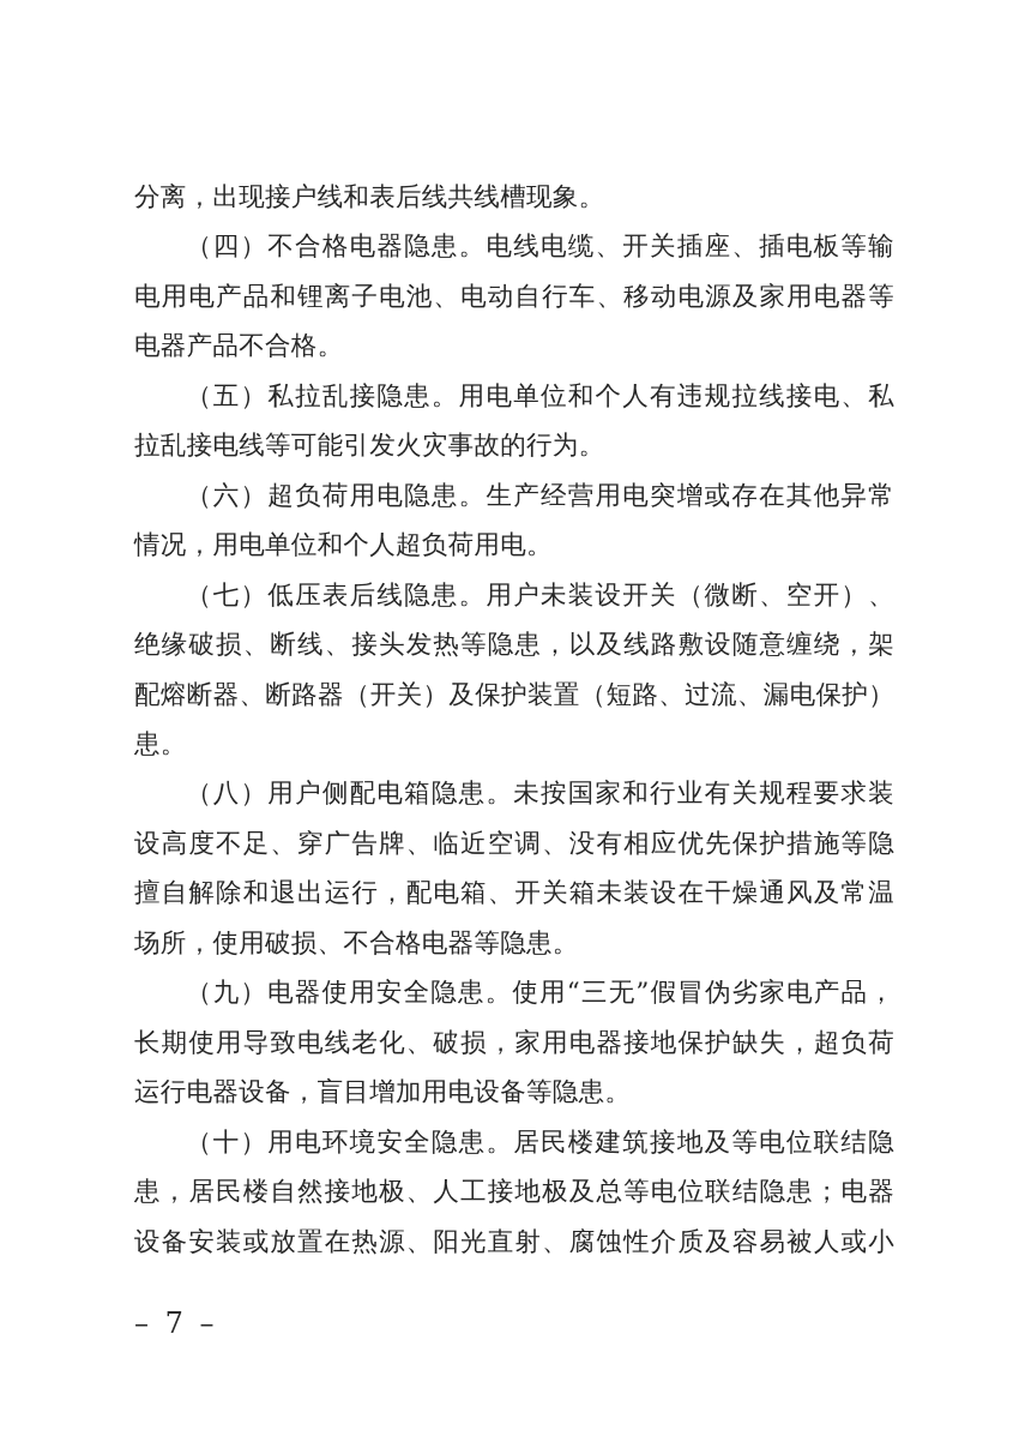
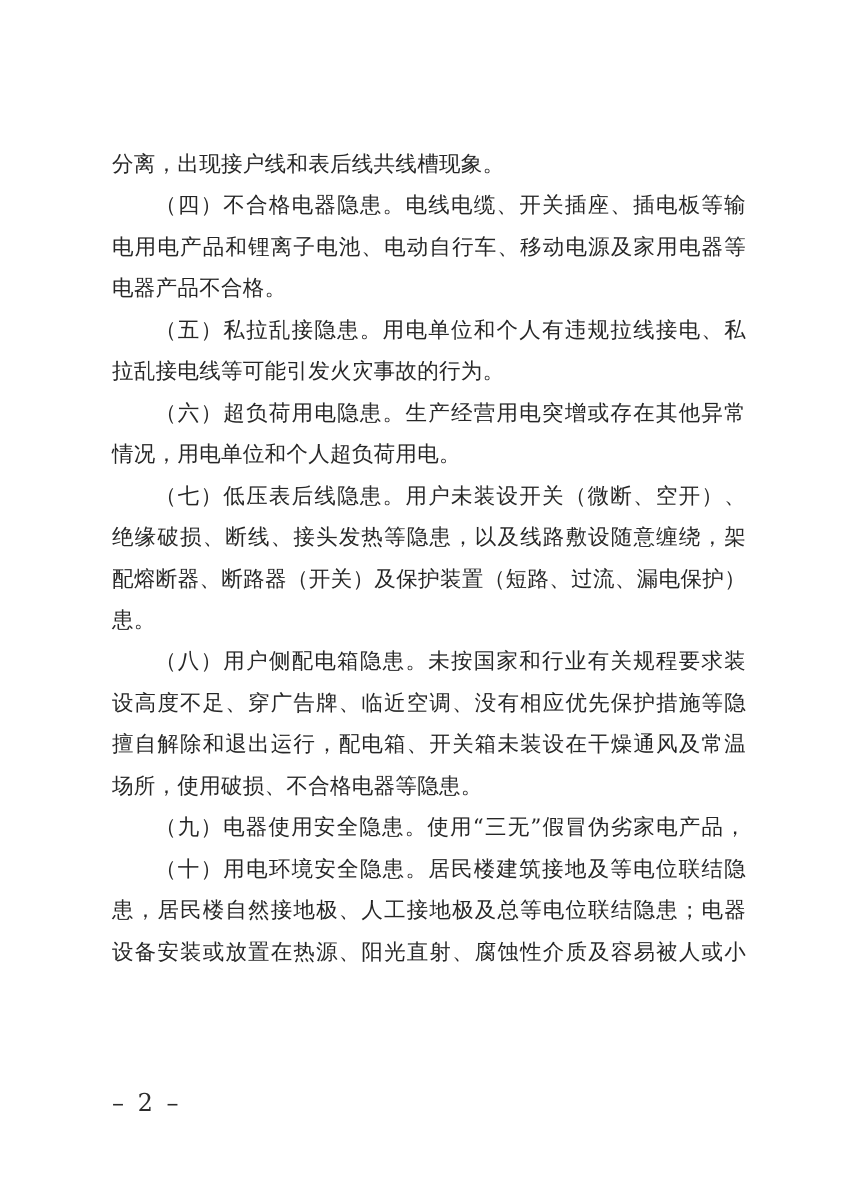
  分离，出现接户线和表后线共线槽现象。
  （四）不合格电器隐患。电线电缆、开关插座、插电板等输
  电用电产品和锂离子电池、电动自行车、移动电源及家用电器等
  电器产品不合格。
  （五）私拉乱接隐患。用电单位和个人有违规拉线接电、私
  拉乱接电线等可能引发火灾事故的行为。
  （六）超负荷用电隐患。生产经营用电突增或存在其他异常
  情况，用电单位和个人超负荷用电。
  （七）低压表后线隐患。用户未装设开关（微断、空开）、
  绝缘破损、断线、接头发热等隐患，以及线路敷设随意缠绕，架
  配熔断器、断路器（开关）及保护装置（短路、过流、漏电保护）
  患。
  （八）用户侧配电箱隐患。未按国家和行业有关规程要求装
  设高度不足、穿广告牌、临近空调、没有相应优先保护措施等隐
  擅自解除和退出运行，配电箱、开关箱未装设在干燥通风及常温
  场所，使用破损、不合格电器等隐患。
  （九）电器使用安全隐患。使用“三无”假冒伪劣家电产品，
- 长期使用导致电线老化、破损，家用电器接地保护缺失，超负荷
- 运行电器设备，盲目增加用电设备等隐患。
  （十）用电环境安全隐患。居民楼建筑接地及等电位联结隐
  患，居民楼自然接地极、人工接地极及总等电位联结隐患；电器
  设备安装或放置在热源、阳光直射、腐蚀性介质及容易被人或小
- – 7 –
+ – 2 –
